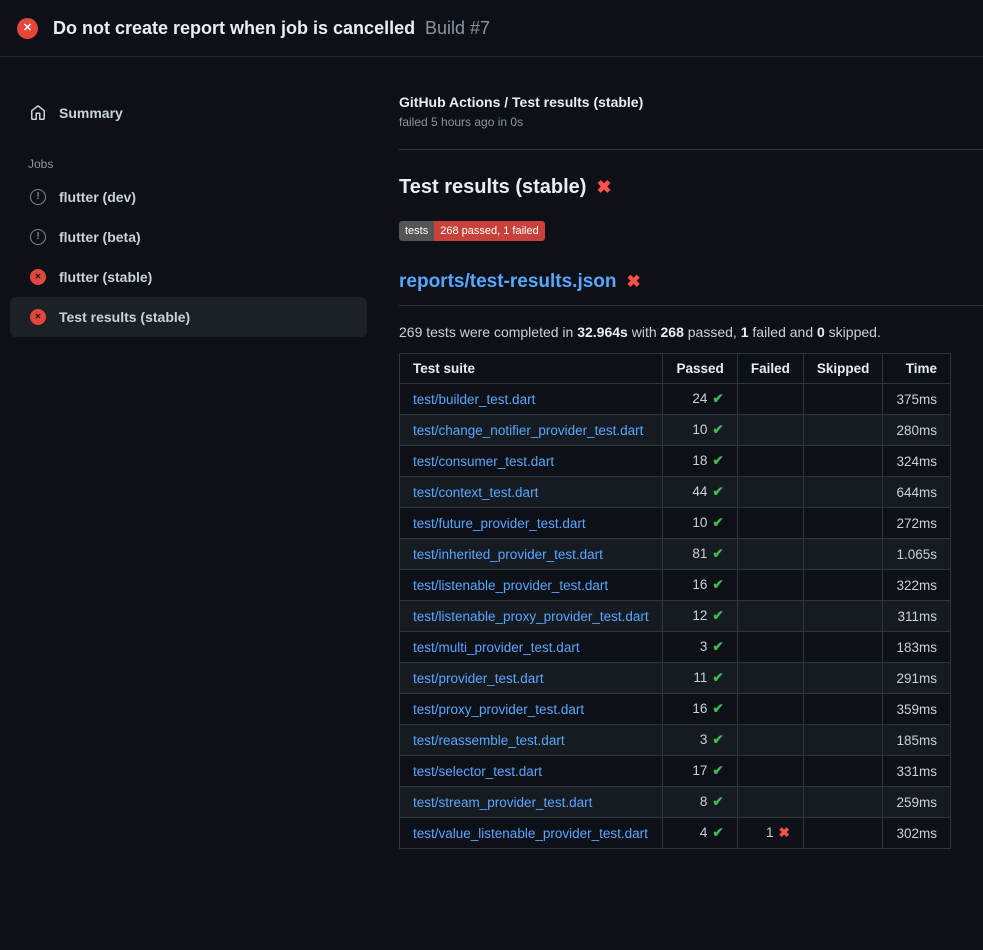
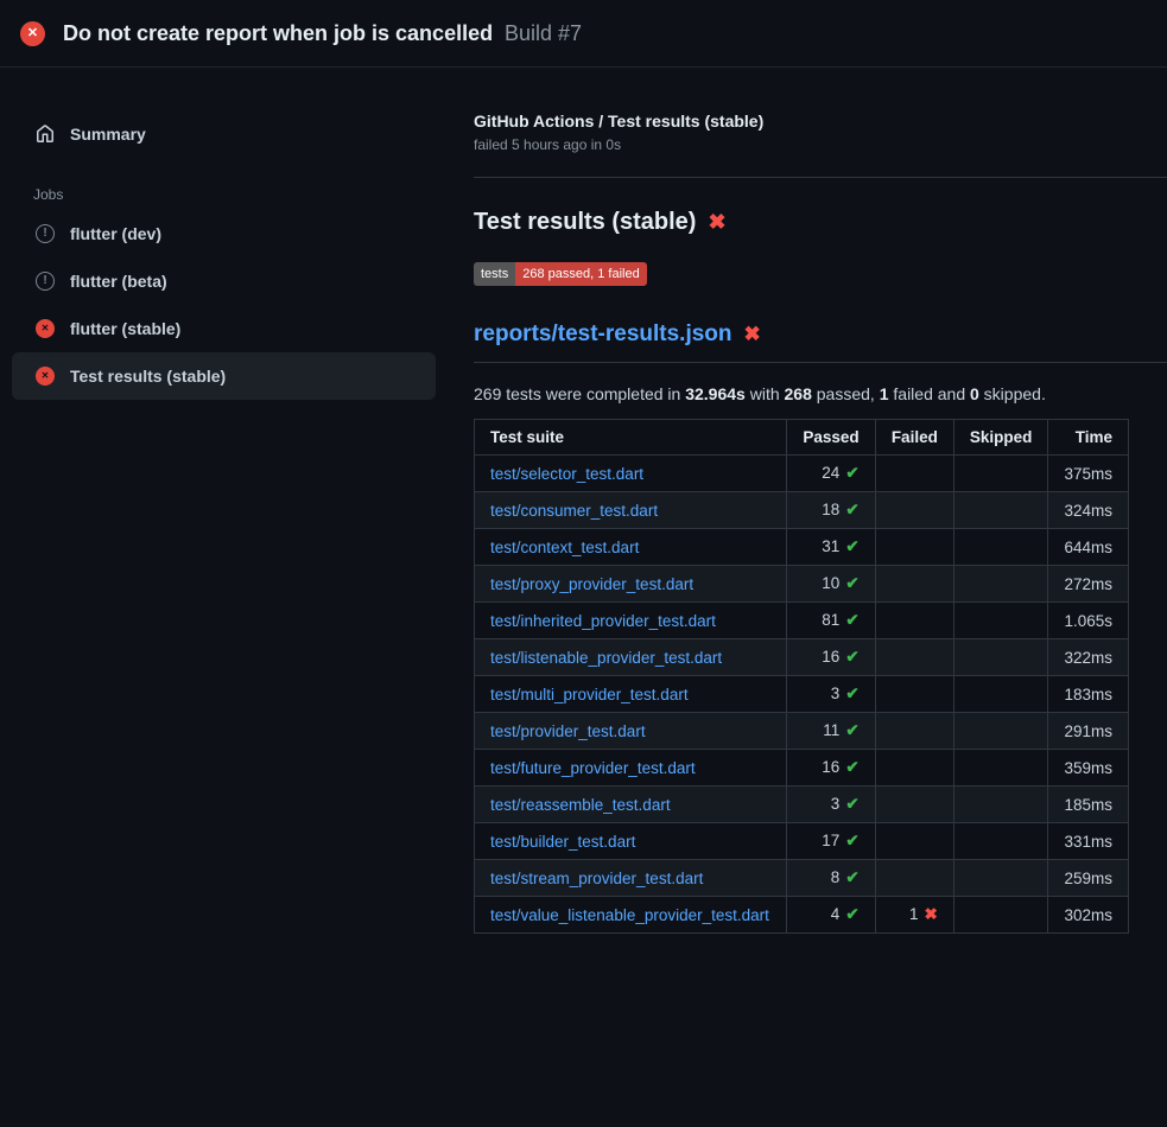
  ✕
  Do not create report when job is cancelled Build #7
  Summary
  Jobs
  !
  flutter (dev)
  !
  flutter (beta)
  ✕
  flutter (stable)
  ✕
  Test results (stable)
  GitHub Actions / Test results (stable)
  failed 5 hours ago in 0s
  Test results (stable)
  ✖
  tests
  268 passed, 1 failed
  reports/test-results.json
  ✖
  269 tests were completed in 32.964s with 268 passed, 1 failed and 0 skipped.
  Test suite	Passed	Failed	Skipped	Time
- test/builder_test.dart	24 ✔			375ms
+ test/selector_test.dart	24 ✔			375ms
- test/change_notifier_provider_test.dart	10 ✔			280ms
  test/consumer_test.dart	18 ✔			324ms
- test/context_test.dart	44 ✔			644ms
+ test/context_test.dart	31 ✔			644ms
- test/future_provider_test.dart	10 ✔			272ms
+ test/proxy_provider_test.dart	10 ✔			272ms
  test/inherited_provider_test.dart	81 ✔			1.065s
  test/listenable_provider_test.dart	16 ✔			322ms
- test/listenable_proxy_provider_test.dart	12 ✔			311ms
  test/multi_provider_test.dart	3 ✔			183ms
  test/provider_test.dart	11 ✔			291ms
- test/proxy_provider_test.dart	16 ✔			359ms
+ test/future_provider_test.dart	16 ✔			359ms
  test/reassemble_test.dart	3 ✔			185ms
- test/selector_test.dart	17 ✔			331ms
+ test/builder_test.dart	17 ✔			331ms
  test/stream_provider_test.dart	8 ✔			259ms
  test/value_listenable_provider_test.dart	4 ✔	1 ✖		302ms
